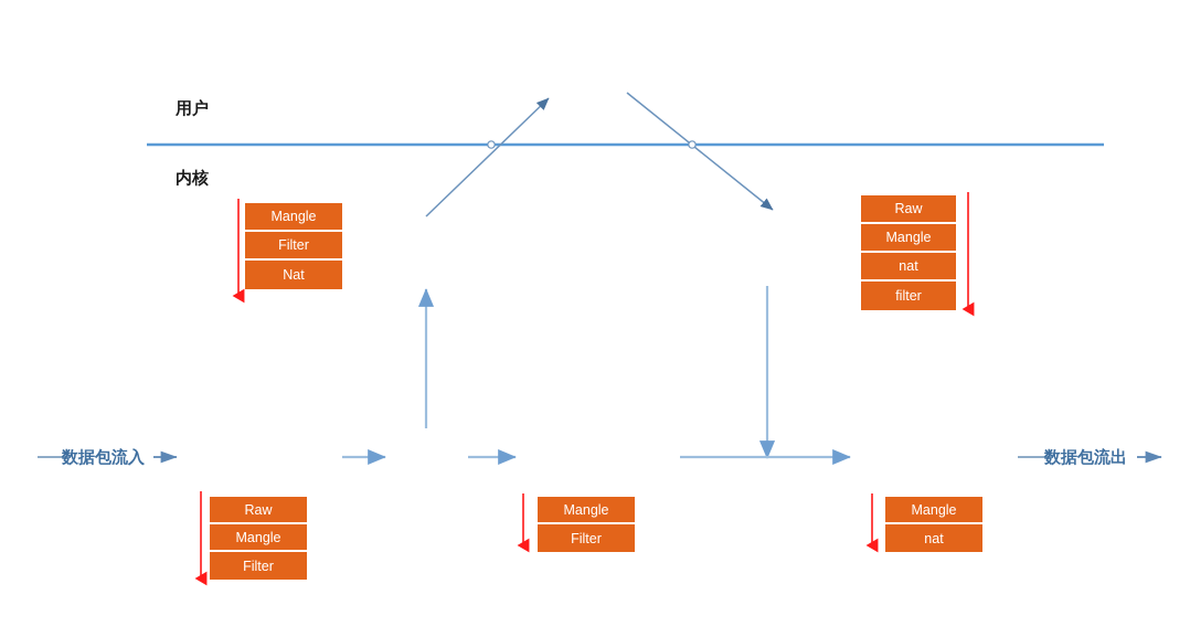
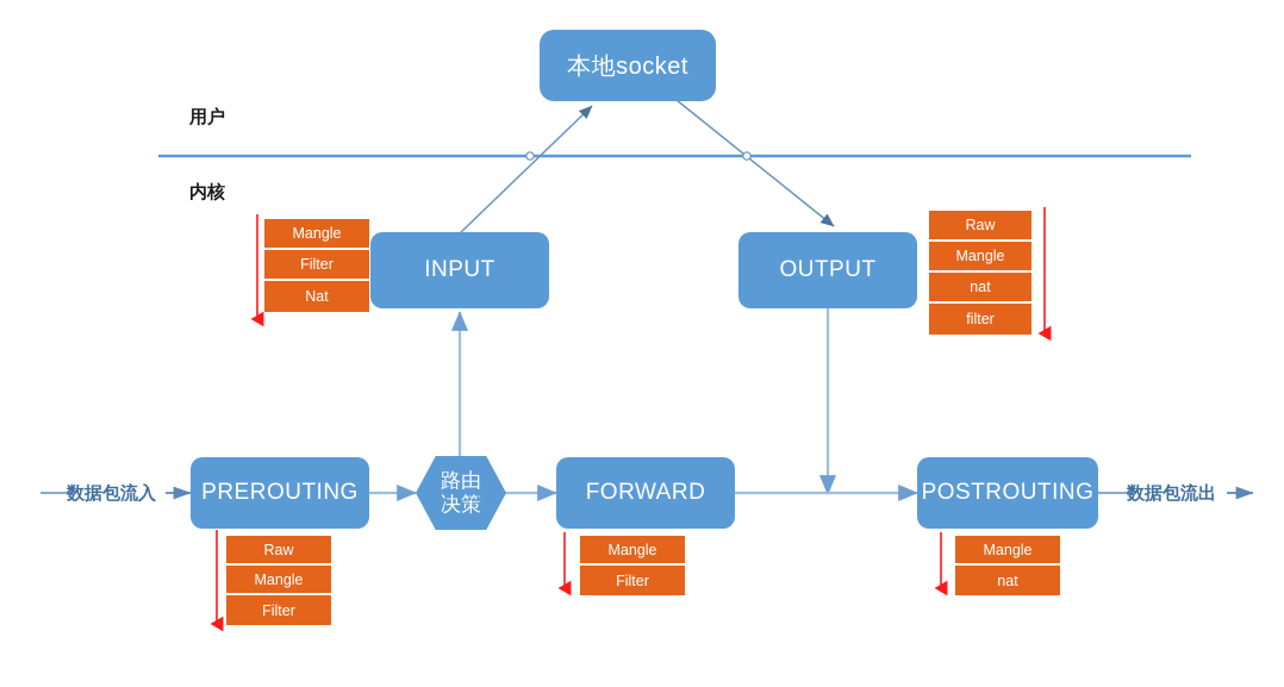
  用户
  内核
  数据包流入
  数据包流出
+ 本地socket
+ INPUT
+ OUTPUT
+ PREROUTING
+ FORWARD
+ POSTROUTING
+ 路由
+ 决策
  Mangle
  Filter
  Nat
  Raw
  Mangle
  nat
  filter
  Raw
  Mangle
  Filter
  Mangle
  Filter
  Mangle
  nat
